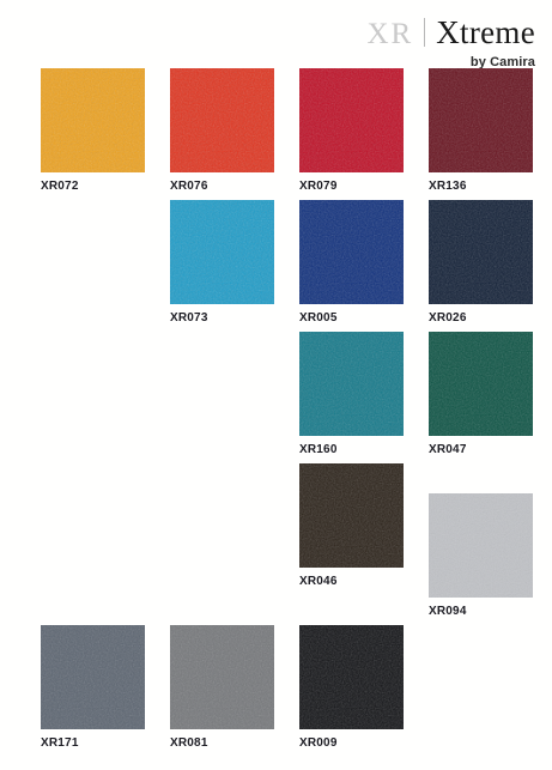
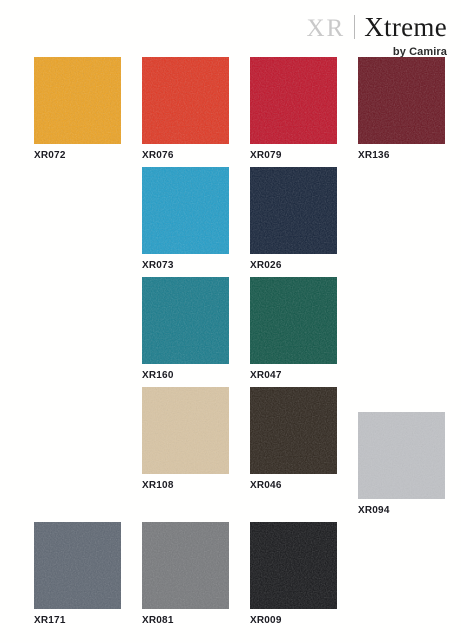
  XR
  Xtreme
  by Camira
  XR072
  XR076
  XR079
  XR136
  XR073
- XR005
  XR026
  XR160
  XR047
+ XR108
  XR046
  XR094
  XR171
  XR081
  XR009
